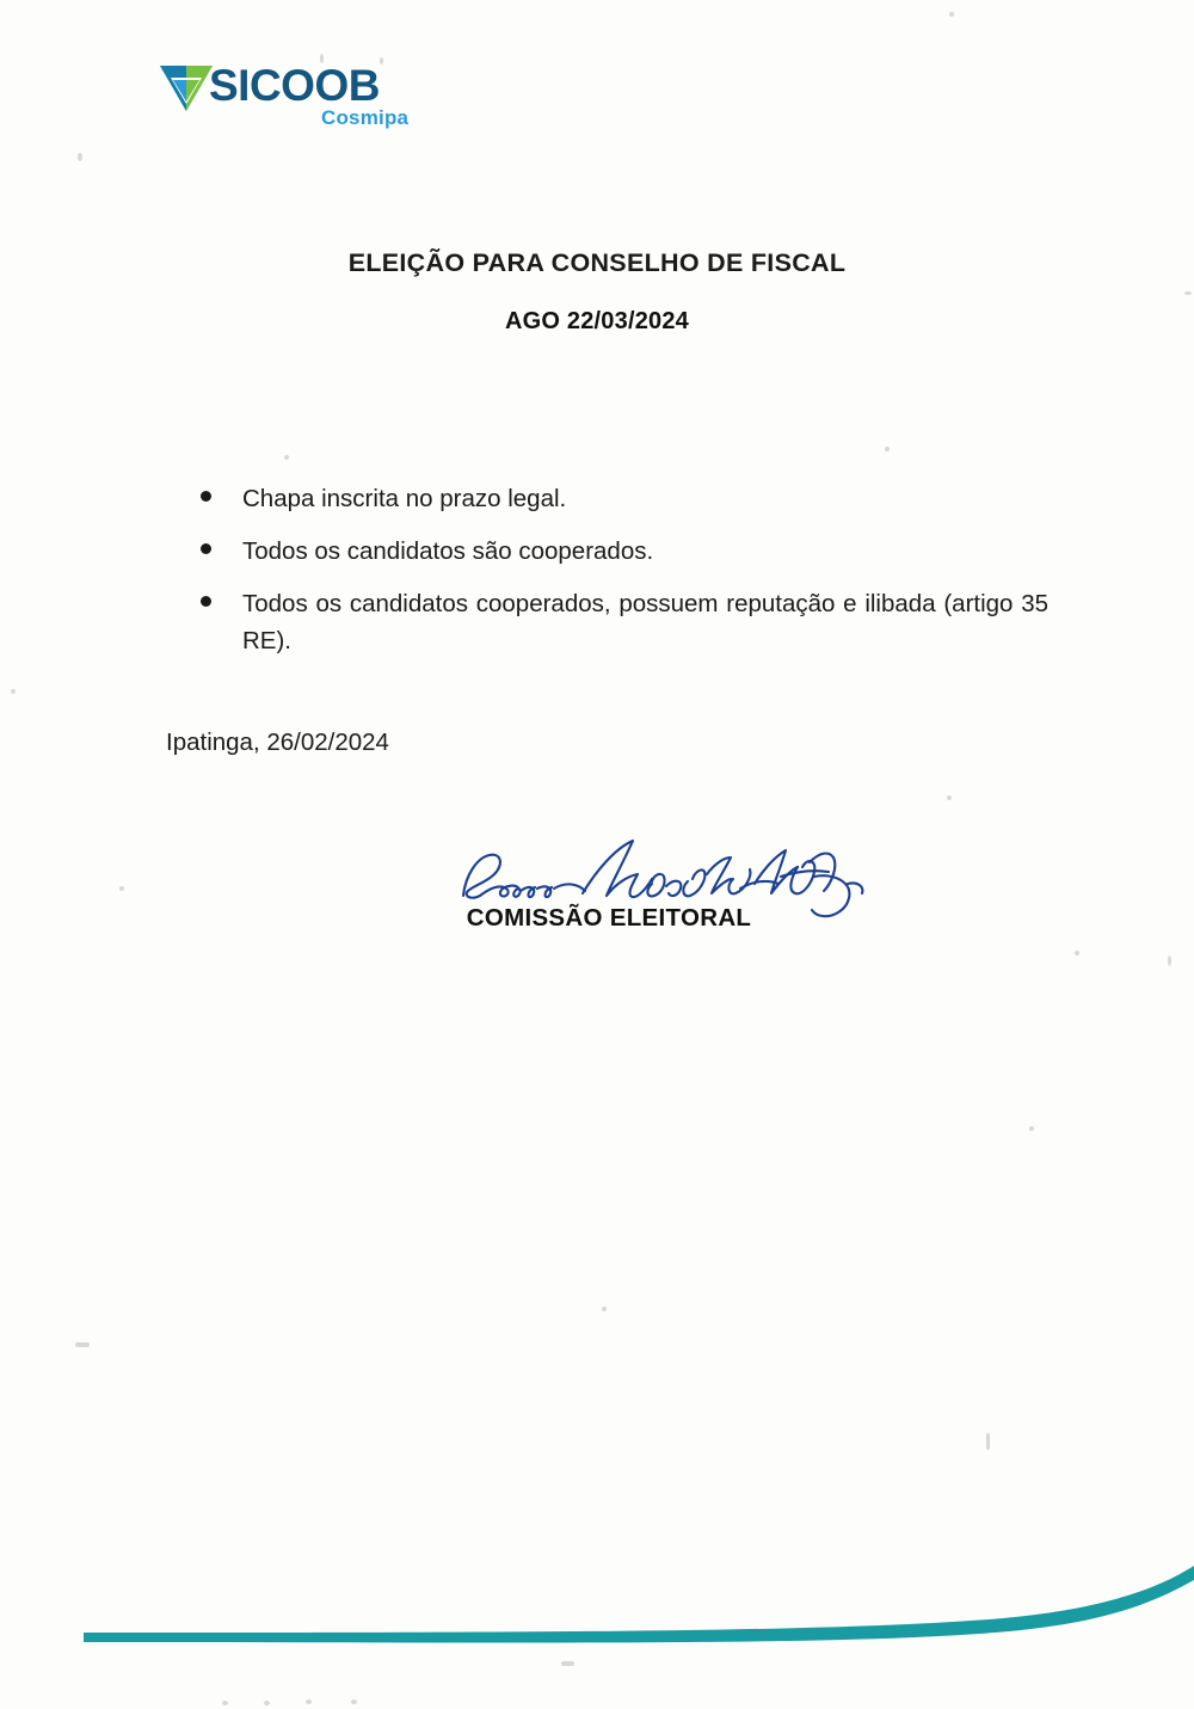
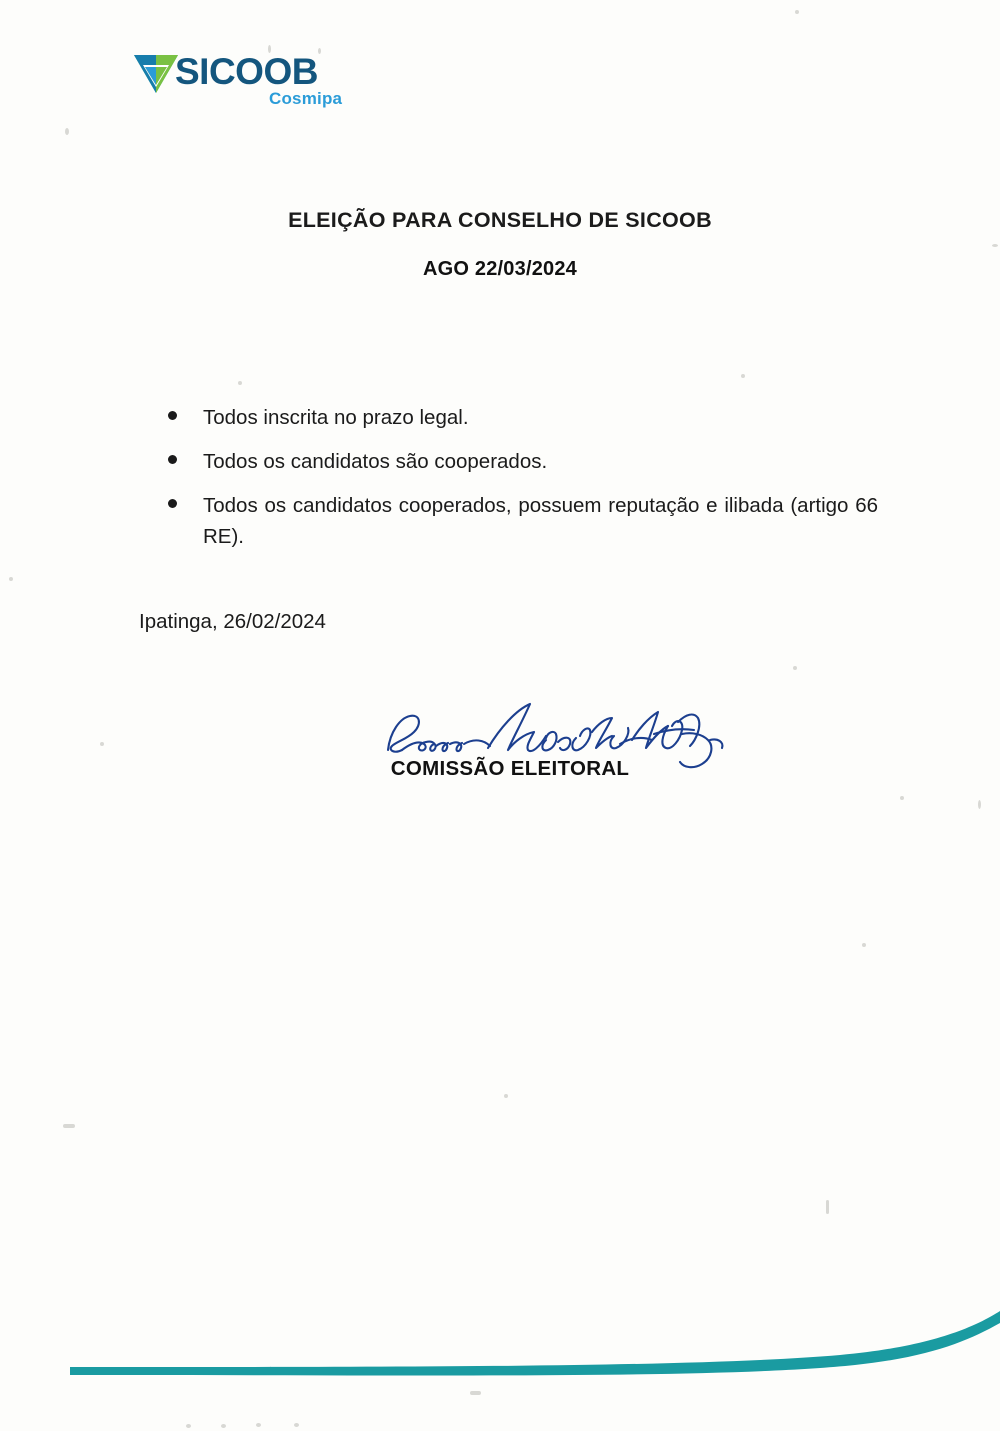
  SICOOB
  Cosmipa
- ELEIÇÃO PARA CONSELHO DE FISCAL
+ ELEIÇÃO PARA CONSELHO DE SICOOB
  AGO 22/03/2024
- Chapa inscrita no prazo legal.
+ Todos inscrita no prazo legal.
  Todos os candidatos são cooperados.
- Todos os candidatos cooperados, possuem reputação e ilibada (artigo 35 RE).
+ Todos os candidatos cooperados, possuem reputação e ilibada (artigo 66 RE).
  Ipatinga, 26/02/2024
  COMISSÃO ELEITORAL
